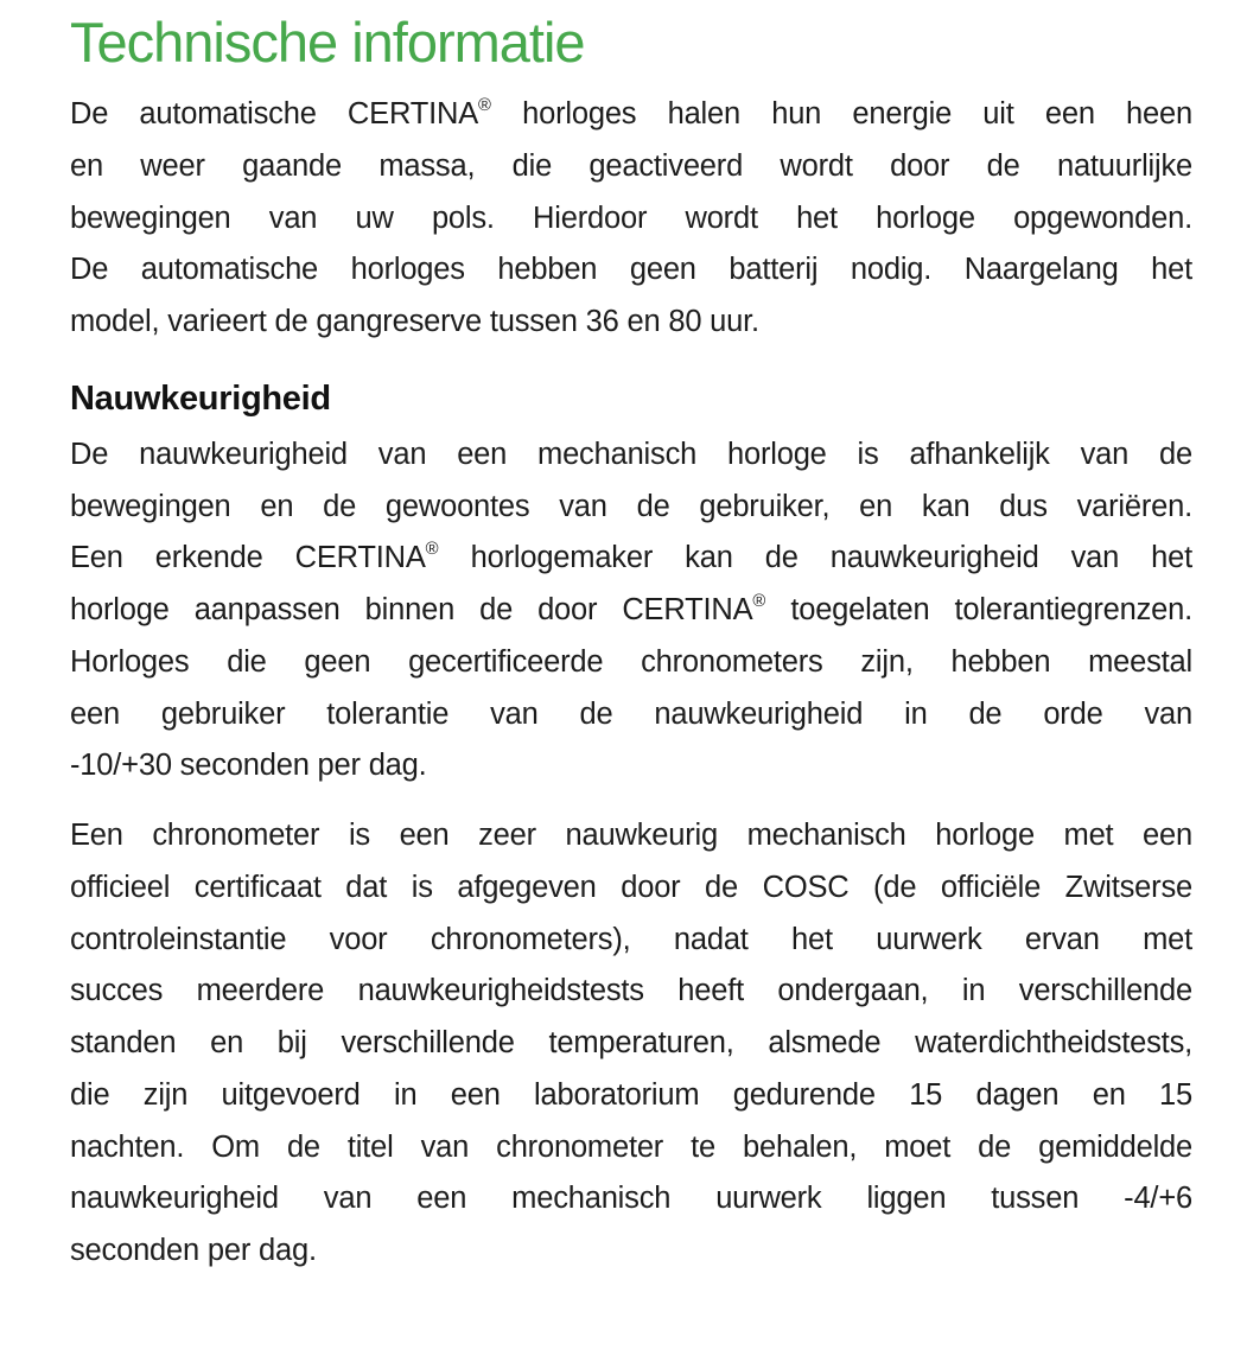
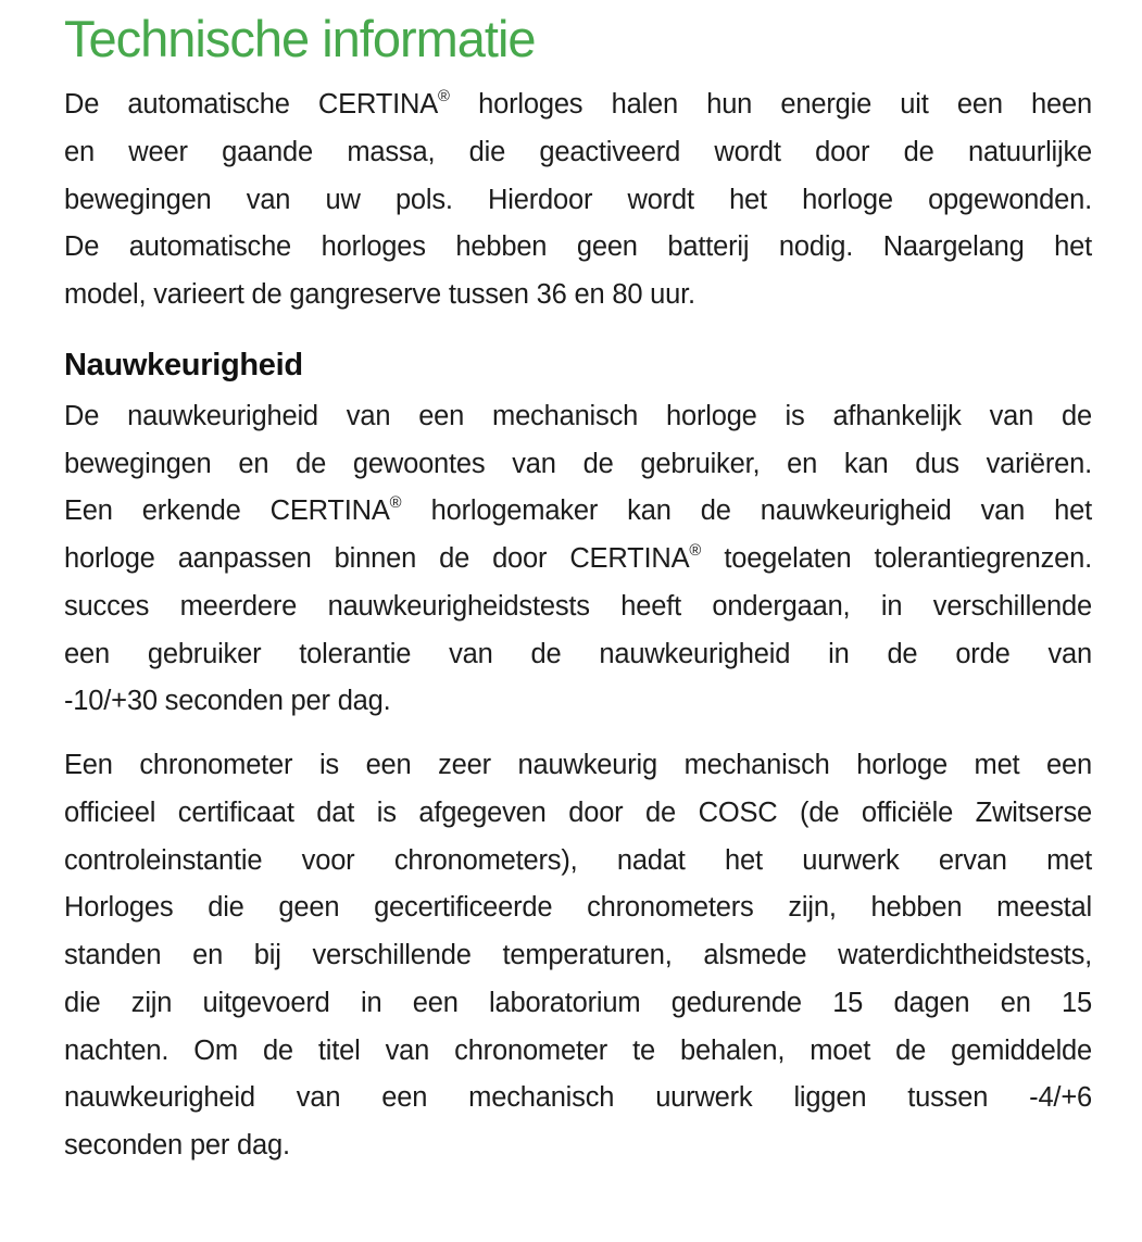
  Technische informatie
  De automatische CERTINA® horloges halen hun energie uit een heen
  en weer gaande massa, die geactiveerd wordt door de natuurlijke
  bewegingen van uw pols. Hierdoor wordt het horloge opgewonden.
  De automatische horloges hebben geen batterij nodig. Naargelang het
  model, varieert de gangreserve tussen 36 en 80 uur.
  Nauwkeurigheid
  De nauwkeurigheid van een mechanisch horloge is afhankelijk van de
  bewegingen en de gewoontes van de gebruiker, en kan dus variëren.
  Een erkende CERTINA® horlogemaker kan de nauwkeurigheid van het
  horloge aanpassen binnen de door CERTINA® toegelaten tolerantiegrenzen.
- Horloges die geen gecertificeerde chronometers zijn, hebben meestal
+ succes meerdere nauwkeurigheidstests heeft ondergaan, in verschillende
  een gebruiker tolerantie van de nauwkeurigheid in de orde van
  -10/+30 seconden per dag.
  Een chronometer is een zeer nauwkeurig mechanisch horloge met een
  officieel certificaat dat is afgegeven door de COSC (de officiële Zwitserse
  controleinstantie voor chronometers), nadat het uurwerk ervan met
- succes meerdere nauwkeurigheidstests heeft ondergaan, in verschillende
+ Horloges die geen gecertificeerde chronometers zijn, hebben meestal
  standen en bij verschillende temperaturen, alsmede waterdichtheidstests,
  die zijn uitgevoerd in een laboratorium gedurende 15 dagen en 15
  nachten. Om de titel van chronometer te behalen, moet de gemiddelde
  nauwkeurigheid van een mechanisch uurwerk liggen tussen -4/+6
  seconden per dag.
